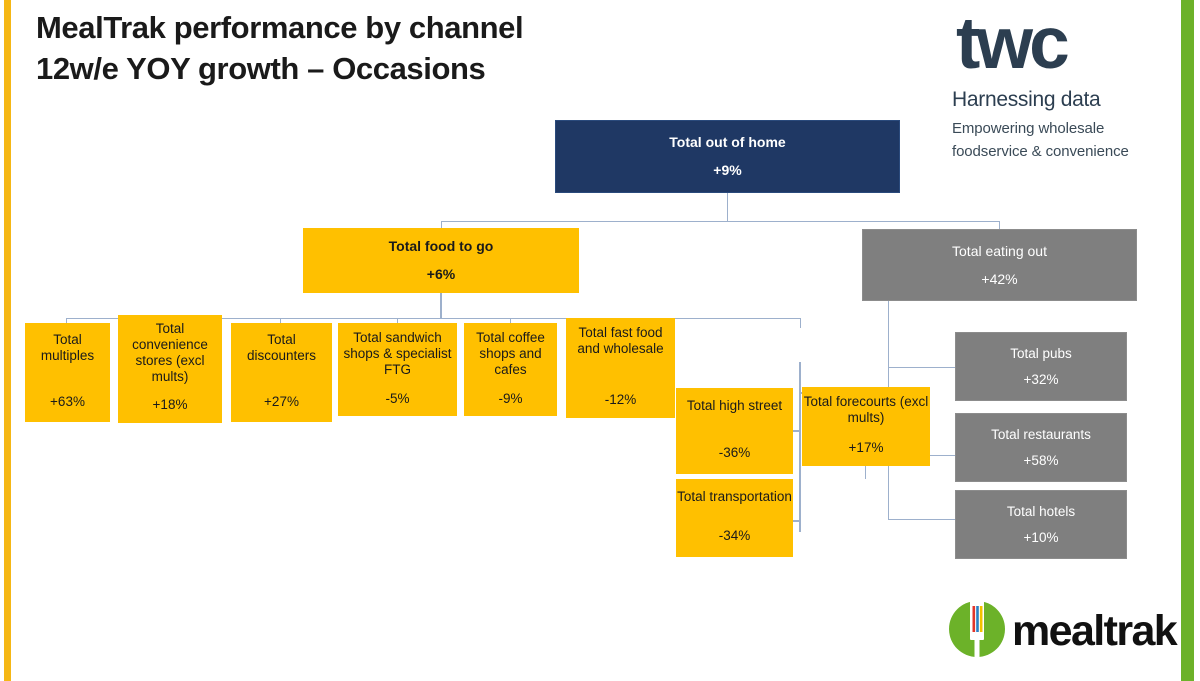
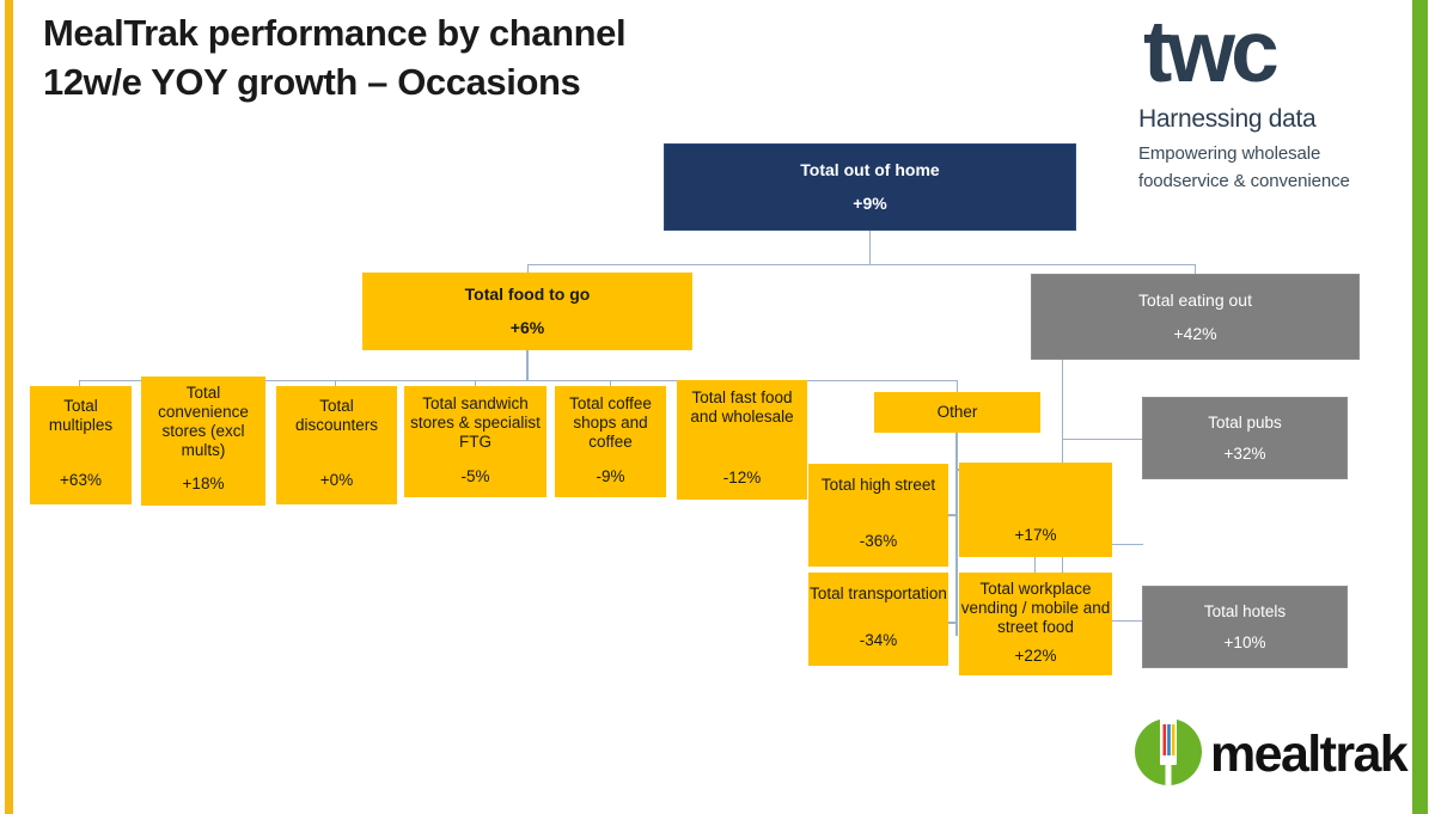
  MealTrak performance by channel
  12w/e YOY growth – Occasions
  twc
  Harnessing data
  Empowering wholesale foodservice & convenience
  Total out of home
  +9%
  Total food to go
  +6%
  Total eating out
  +42%
  Total multiples
  +63%
  Total convenience stores (excl mults)
  +18%
  Total discounters
- +27%
+ +0%
- Total sandwich shops & specialist FTG
+ Total sandwich stores & specialist FTG
  -5%
- Total coffee shops and cafes
+ Total coffee shops and coffee
  -9%
  Total fast food and wholesale
  -12%
+ Other
  Total high street
  -36%
- Total forecourts (excl mults)
  +17%
  Total transportation
  -34%
+ Total workplace vending / mobile and street food
+ +22%
  Total pubs
  +32%
- Total restaurants
- +58%
  Total hotels
  +10%
  mealtrak
